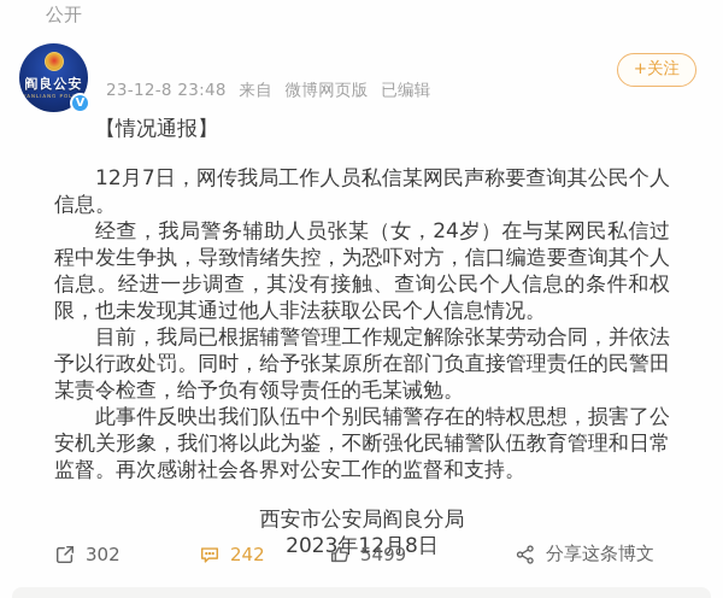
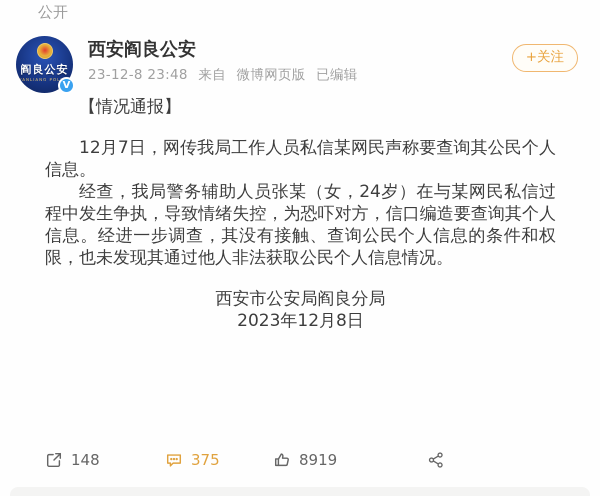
  公开
  阎良公安
  V
+ 西安阎良公安
  23-12-8 23:48 来自 微博网页版 已编辑
  +关注
  【情况通报】
  12月7日，网传我局工作人员私信某网民声称要查询其公民个人信息。
  经查，我局警务辅助人员张某（女，24岁）在与某网民私信过程中发生争执，导致情绪失控，为恐吓对方，信口编造要查询其个人信息。经进一步调查，其没有接触、查询公民个人信息的条件和权限，也未发现其通过他人非法获取公民个人信息情况。
- 目前，我局已根据辅警管理工作规定解除张某劳动合同，并依法予以行政处罚。同时，给予张某原所在部门负直接管理责任的民警田某责令检查，给予负有领导责任的毛某诫勉。
- 此事件反映出我们队伍中个别民辅警存在的特权思想，损害了公安机关形象，我们将以此为鉴，不断强化民辅警队伍教育管理和日常监督。再次感谢社会各界对公安工作的监督和支持。
  西安市公安局阎良分局
  2023年12月8日
- 302
+ 148
- 242
+ 375
- 5499
+ 8919
- 分享这条博文
